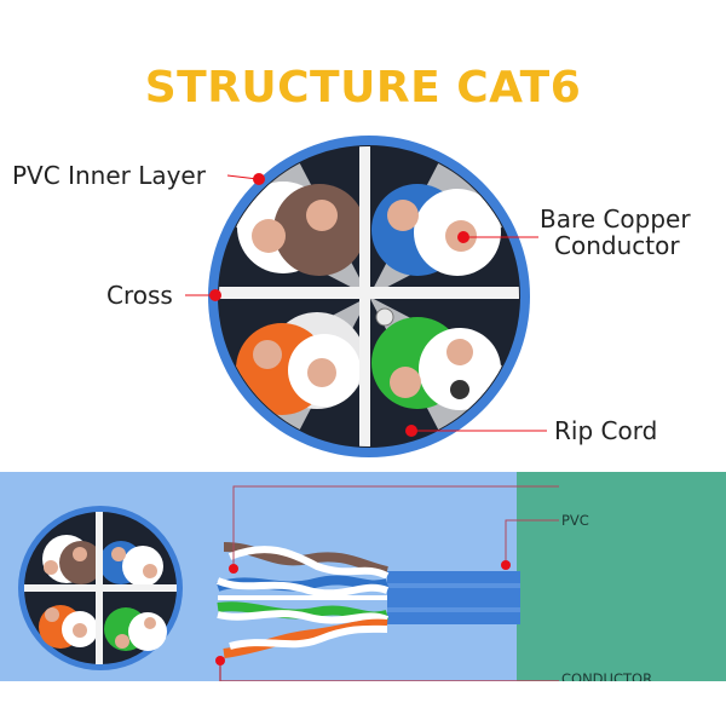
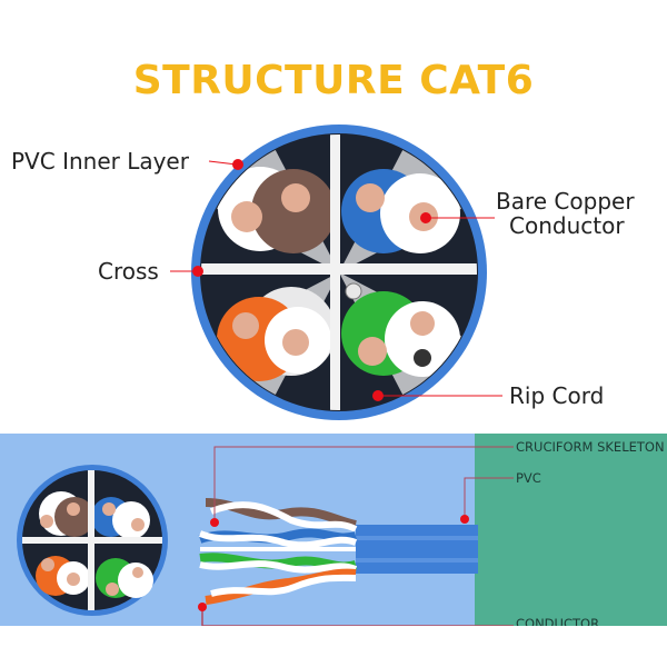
  STRUCTURE CAT6
  PVC Inner Layer
  Cross
  Bare Copper
  Conductor
  Rip Cord
+ CRUCIFORM SKELETON
  PVC
  CONDUCTOR
